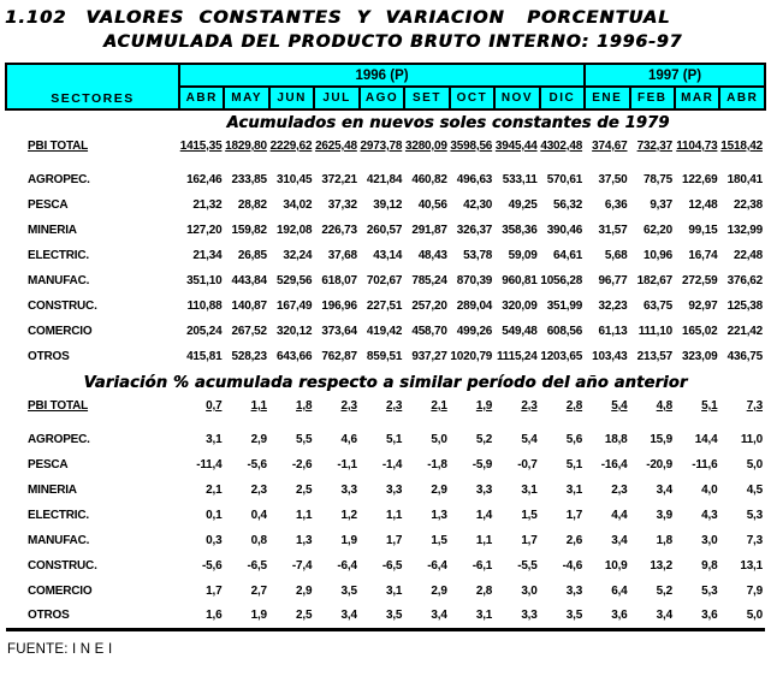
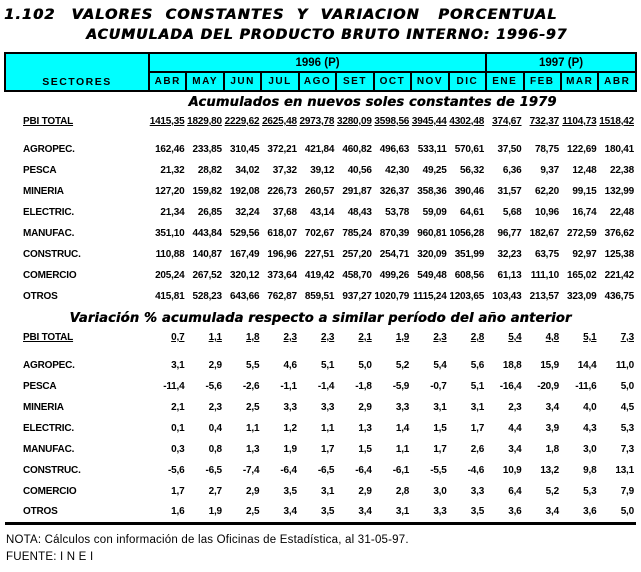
  1.102 VALORES CONSTANTES Y VARIACION PORCENTUAL
  ACUMULADA DEL PRODUCTO BRUTO INTERNO: 1996-97
  SECTORES	1996 (P)	1997 (P)
  ABR	MAY	JUN	JUL	AGO	SET	OCT	NOV	DIC	ENE	FEB	MAR	ABR
  Acumulados en nuevos soles constantes de 1979
  PBI TOTAL	1415,35	1829,80	2229,62	2625,48	2973,78	3280,09	3598,56	3945,44	4302,48	374,67	732,37	1104,73	1518,42
  AGROPEC.	162,46	233,85	310,45	372,21	421,84	460,82	496,63	533,11	570,61	37,50	78,75	122,69	180,41
  PESCA	21,32	28,82	34,02	37,32	39,12	40,56	42,30	49,25	56,32	6,36	9,37	12,48	22,38
  MINERIA	127,20	159,82	192,08	226,73	260,57	291,87	326,37	358,36	390,46	31,57	62,20	99,15	132,99
  ELECTRIC.	21,34	26,85	32,24	37,68	43,14	48,43	53,78	59,09	64,61	5,68	10,96	16,74	22,48
  MANUFAC.	351,10	443,84	529,56	618,07	702,67	785,24	870,39	960,81	1056,28	96,77	182,67	272,59	376,62
- CONSTRUC.	110,88	140,87	167,49	196,96	227,51	257,20	289,04	320,09	351,99	32,23	63,75	92,97	125,38
+ CONSTRUC.	110,88	140,87	167,49	196,96	227,51	257,20	254,71	320,09	351,99	32,23	63,75	92,97	125,38
  COMERCIO	205,24	267,52	320,12	373,64	419,42	458,70	499,26	549,48	608,56	61,13	111,10	165,02	221,42
  OTROS	415,81	528,23	643,66	762,87	859,51	937,27	1020,79	1115,24	1203,65	103,43	213,57	323,09	436,75
  Variación % acumulada respecto a similar período del año anterior
  PBI TOTAL	0,7	1,1	1,8	2,3	2,3	2,1	1,9	2,3	2,8	5,4	4,8	5,1	7,3
  AGROPEC.	3,1	2,9	5,5	4,6	5,1	5,0	5,2	5,4	5,6	18,8	15,9	14,4	11,0
  PESCA	-11,4	-5,6	-2,6	-1,1	-1,4	-1,8	-5,9	-0,7	5,1	-16,4	-20,9	-11,6	5,0
  MINERIA	2,1	2,3	2,5	3,3	3,3	2,9	3,3	3,1	3,1	2,3	3,4	4,0	4,5
  ELECTRIC.	0,1	0,4	1,1	1,2	1,1	1,3	1,4	1,5	1,7	4,4	3,9	4,3	5,3
  MANUFAC.	0,3	0,8	1,3	1,9	1,7	1,5	1,1	1,7	2,6	3,4	1,8	3,0	7,3
  CONSTRUC.	-5,6	-6,5	-7,4	-6,4	-6,5	-6,4	-6,1	-5,5	-4,6	10,9	13,2	9,8	13,1
  COMERCIO	1,7	2,7	2,9	3,5	3,1	2,9	2,8	3,0	3,3	6,4	5,2	5,3	7,9
  OTROS	1,6	1,9	2,5	3,4	3,5	3,4	3,1	3,3	3,5	3,6	3,4	3,6	5,0
+ NOTA: Cálculos con información de las Oficinas de Estadística, al 31-05-97.
  FUENTE: I N E I
